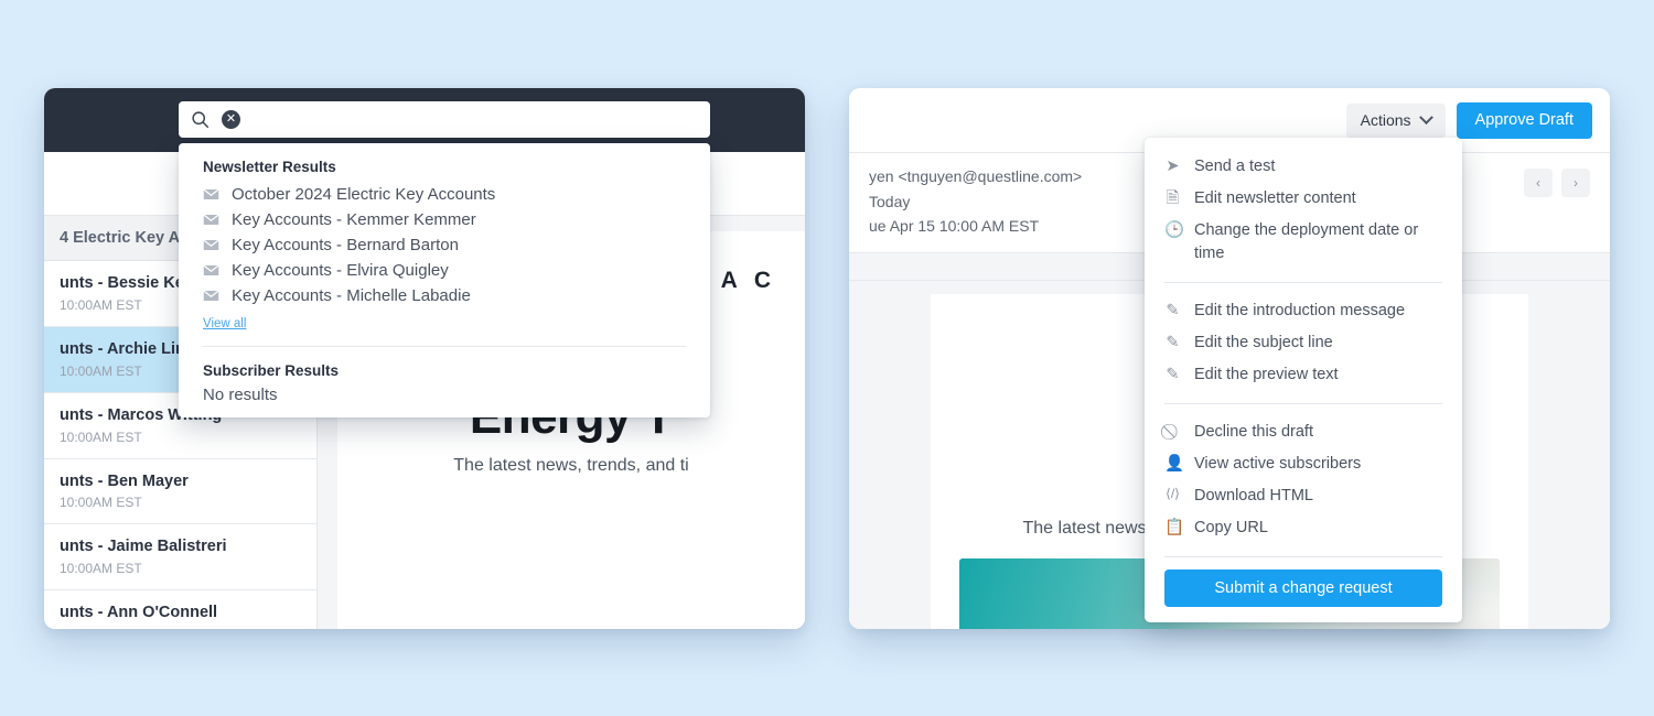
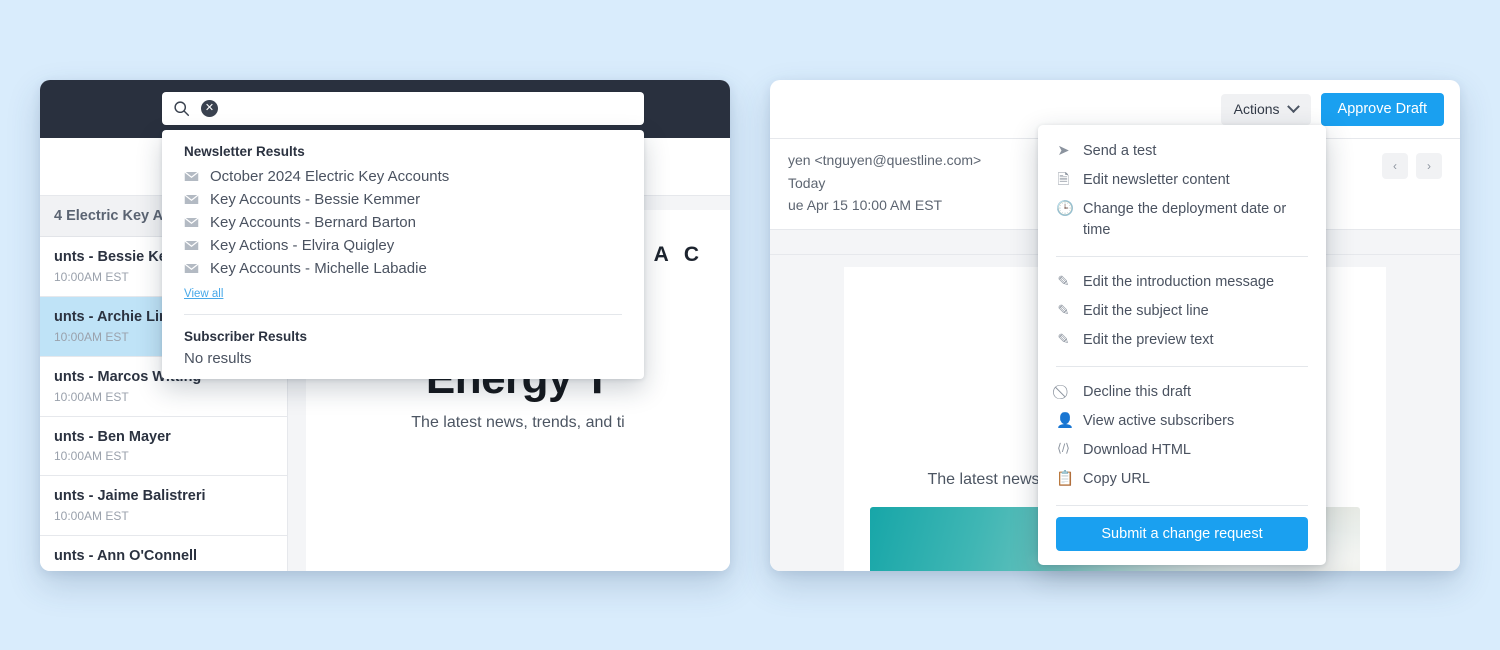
  4 Electric Key A
  unts - Bessie K
  10:00AM EST
  unts - Archie Li
  10:00AM EST
  10:00AM EST
  unts - Ben Mayer
  10:00AM EST
  unts - Jaime Balistreri
  10:00AM EST
  unts - Ann O'Connell
  A C
  The latest news, trends, and ti
  Actions
  Approve Draft
  yen <tnguyen@questline.com>
  Today
  ue Apr 15 10:00 AM EST
  ‹
  ›
  ✕
  Newsletter Results
  October 2024 Electric Key Accounts
- Key Accounts - Kemmer Kemmer
+ Key Accounts - Bessie Kemmer
  Key Accounts - Bernard Barton
- Key Accounts - Elvira Quigley
+ Key Actions - Elvira Quigley
  Key Accounts - Michelle Labadie
  View all
  Subscriber Results
  No results
  ➤
  Send a test
  🗎
  Edit newsletter content
  🕒
  Change the deployment date or time
  ✎
  Edit the introduction message
  ✎
  Edit the subject line
  ✎
  Edit the preview text
  Decline this draft
  👤
  View active subscribers
  ⟨/⟩
  Download HTML
  📋
  Copy URL
  Submit a change request
